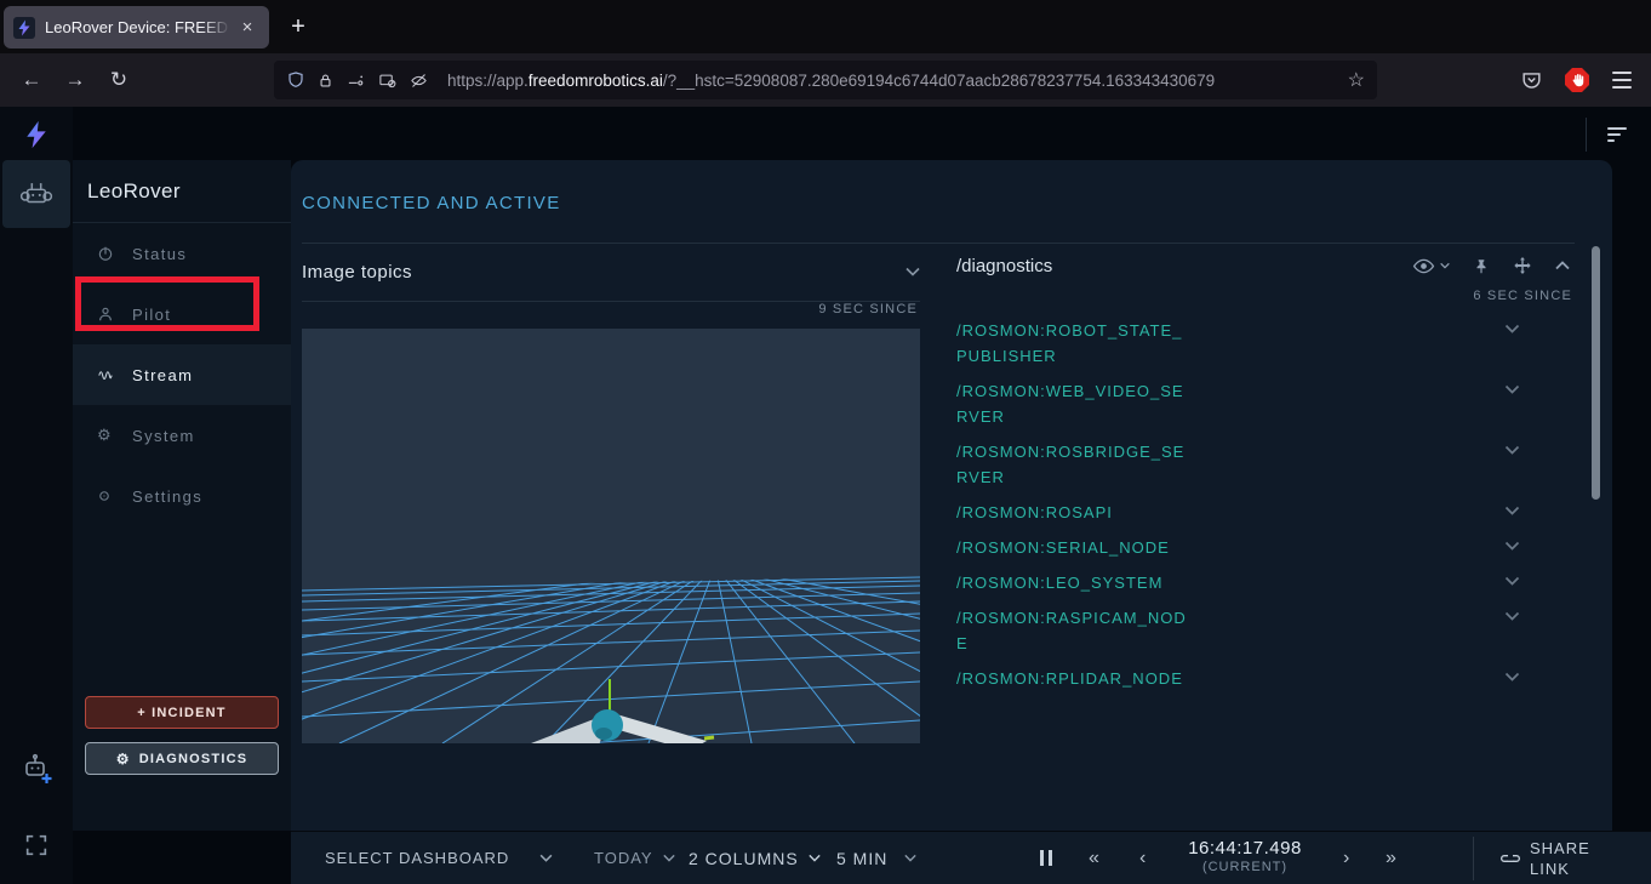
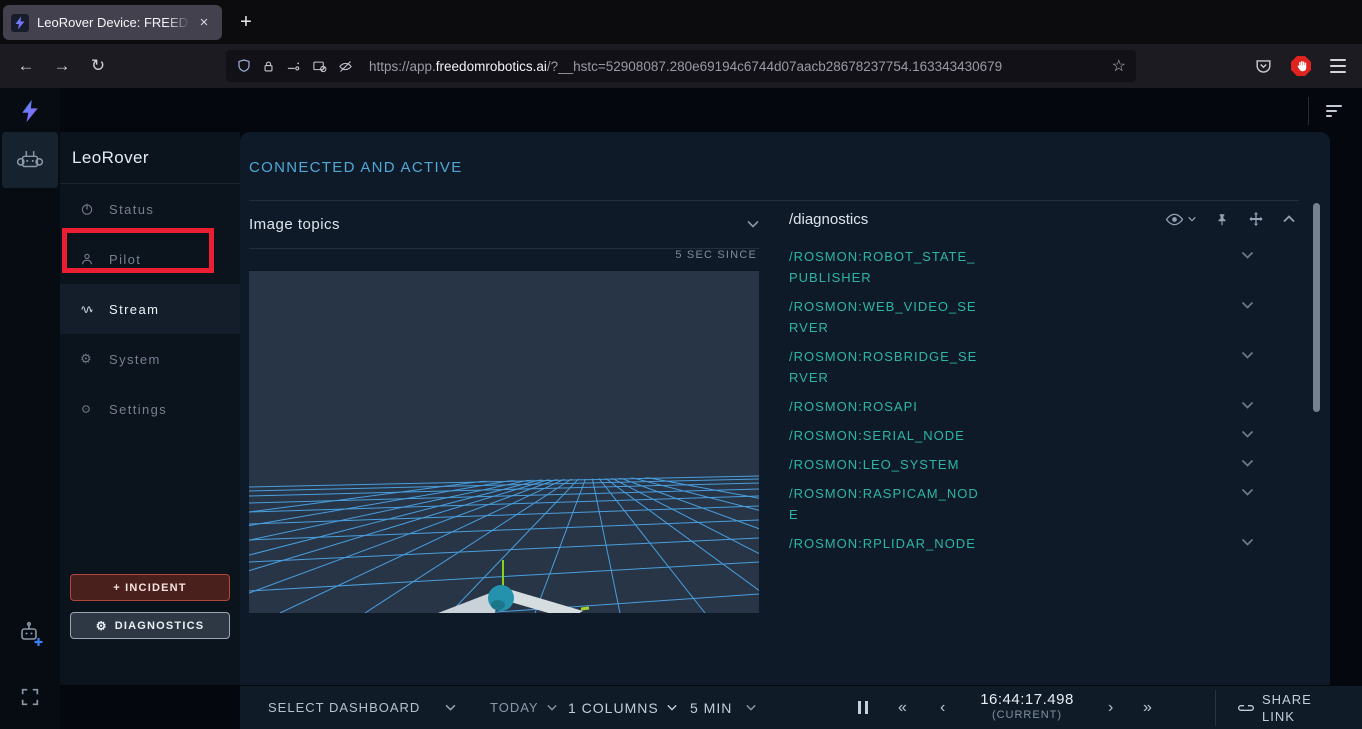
  LeoRover Device: FR
  ×
  +
  ←
  →
  ↻
  https://app.freedomrobotics.ai/?__hstc=52908087.280e69194c6744d07aacb28678237754.163343430679
  ☆
  LeoRover
  Status
  Pilot
  Stream
  ⚙
  System
  Settings
  + INCIDENT
  ⚙
  DIAGNOSTICS
  CONNECTED AND ACTIVE
  Image topics
- 9 SEC SINCE
+ 5 SEC SINCE
  /diagnostics
- 6 SEC SINCE
  /ROSMON:ROBOT_STATE_PUBLISHER
  /ROSMON:WEB_VIDEO_SERVER
  /ROSMON:ROSBRIDGE_SERVER
  /ROSMON:ROSAPI
  /ROSMON:SERIAL_NODE
  /ROSMON:LEO_SYSTEM
  /ROSMON:RASPICAM_NODE
  /ROSMON:RPLIDAR_NODE
  SELECT DASHBOARD
  TODAY
- 2 COLUMNS
+ 1 COLUMNS
  5 MIN
  «
  ‹
  16:44:17.498
  (CURRENT)
  ›
  »
  SHARE LINK
